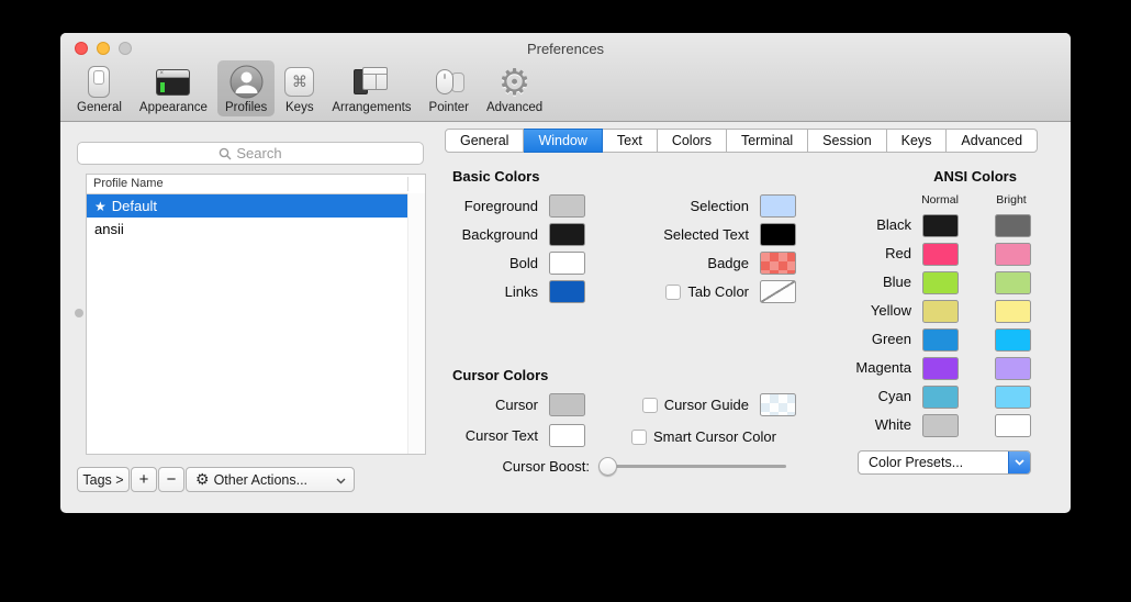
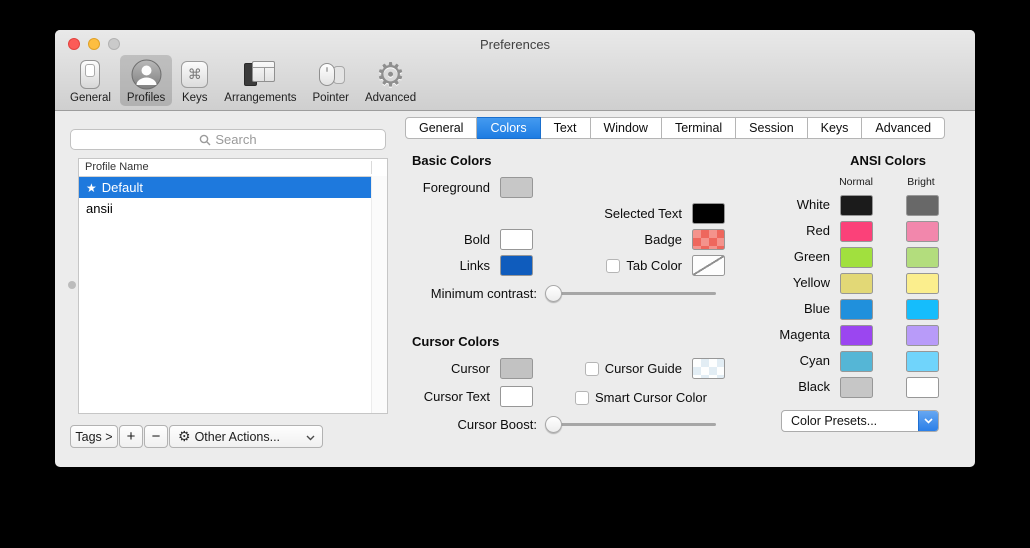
  Preferences
  General
- Appearance
  Profiles
  ⌘
  Keys
  Arrangements
  Pointer
  ⚙
  Advanced
  Search
  Profile Name
  ★ Default
  ansii
  Tags >
  +
  −
  ⚙
  Other Actions...
  General
- Window
+ Colors
  Text
- Colors
+ Window
  Terminal
  Session
  Keys
  Advanced
  Basic Colors
  Foreground
- Background
  Bold
  Links
- Selection
  Selected Text
  Badge
  Tab Color
+ Minimum contrast:
  Cursor Colors
  Cursor
  Cursor Guide
  Cursor Text
  Smart Cursor Color
  Cursor Boost:
  ANSI Colors
  Normal
  Bright
- Black
+ White
  Red
- Blue
+ Green
  Yellow
- Green
+ Blue
  Magenta
  Cyan
- White
+ Black
  Color Presets...
